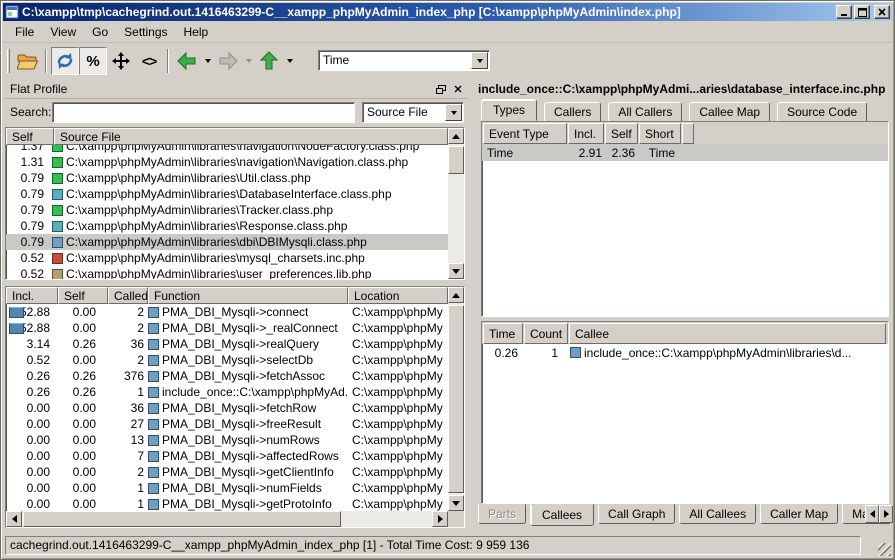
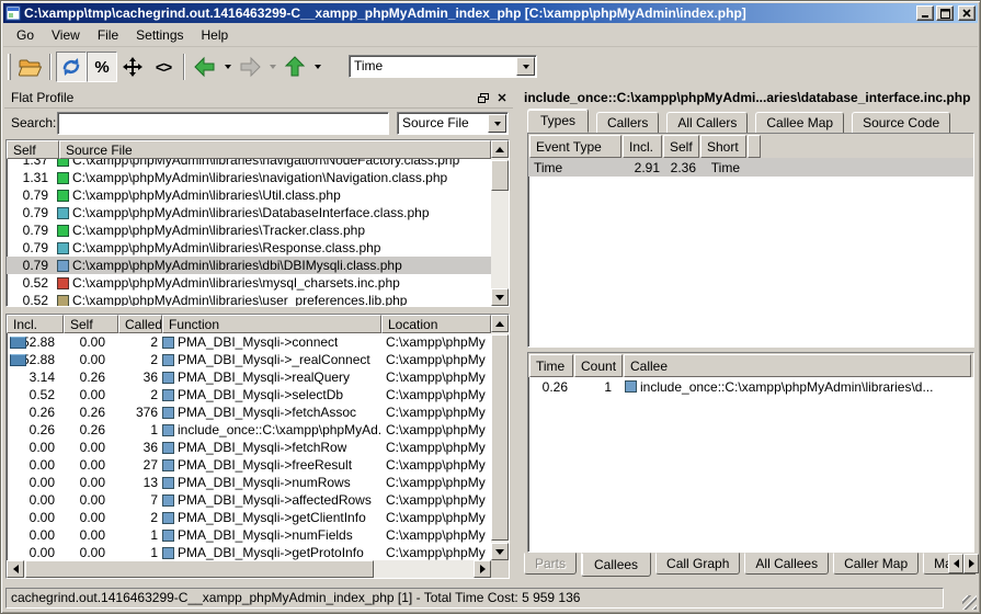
  C:\xampp\tmp\cachegrind.out.1416463299-C__xampp_phpMyAdmin_index_php [C:\xampp\phpMyAdmin\index.php]
- File
+ Go
  View
- Go
+ File
  Settings
  Help
  %
  <>
  Time
  Flat Profile
  Search:
  Source File
  Self
  Source File
  1.37
  C:\xampp\phpMyAdmin\libraries\navigation\NodeFactory.class.php
  1.31
  C:\xampp\phpMyAdmin\libraries\navigation\Navigation.class.php
  0.79
  C:\xampp\phpMyAdmin\libraries\Util.class.php
  0.79
  C:\xampp\phpMyAdmin\libraries\DatabaseInterface.class.php
  0.79
  C:\xampp\phpMyAdmin\libraries\Tracker.class.php
  0.79
  C:\xampp\phpMyAdmin\libraries\Response.class.php
  0.79
  C:\xampp\phpMyAdmin\libraries\dbi\DBIMysqli.class.php
  0.52
  C:\xampp\phpMyAdmin\libraries\mysql_charsets.inc.php
  0.52
  C:\xampp\phpMyAdmin\libraries\user_preferences.lib.php
  Incl.
  Self
  Called
  Function
  Location
  2.88
  0.00
  2
  PMA_DBI_Mysqli->connect
  C:\xampp\phpMy
  2.88
  0.00
  2
  PMA_DBI_Mysqli->_realConnect
  C:\xampp\phpMy
  3.14
  0.26
  36
  PMA_DBI_Mysqli->realQuery
  C:\xampp\phpMy
  0.52
  0.00
  2
  PMA_DBI_Mysqli->selectDb
  C:\xampp\phpMy
  0.26
  0.26
  376
  PMA_DBI_Mysqli->fetchAssoc
  C:\xampp\phpMy
  0.26
  0.26
  1
  include_once::C:\xampp\phpMyAd.
  C:\xampp\phpMy
  0.00
  0.00
  36
  PMA_DBI_Mysqli->fetchRow
  C:\xampp\phpMy
  0.00
  0.00
  27
  PMA_DBI_Mysqli->freeResult
  C:\xampp\phpMy
  0.00
  0.00
  13
  PMA_DBI_Mysqli->numRows
  C:\xampp\phpMy
  0.00
  0.00
  7
  PMA_DBI_Mysqli->affectedRows
  C:\xampp\phpMy
  0.00
  0.00
  2
  PMA_DBI_Mysqli->getClientInfo
  C:\xampp\phpMy
  0.00
  0.00
  1
  PMA_DBI_Mysqli->numFields
  C:\xampp\phpMy
  0.00
  0.00
  1
  PMA_DBI_Mysqli->getProtoInfo
  C:\xampp\phpMy
  include_once::C:\xampp\phpMyAdmi...aries\database_interface.inc.php
  Types
  Callers
  All Callers
  Callee Map
  Source Code
  Event Type
  Incl.
  Self
  Short
  Time
  2.91
  2.36
  Time
  Time
  Count
  Callee
  0.26
  1
  include_once::C:\xampp\phpMyAdmin\libraries\d...
  Parts
  Callees
  Call Graph
  All Callees
  Caller Map
- cachegrind.out.1416463299-C__xampp_phpMyAdmin_index_php [1] - Total Time Cost: 9 959 136
+ cachegrind.out.1416463299-C__xampp_phpMyAdmin_index_php [1] - Total Time Cost: 5 959 136
